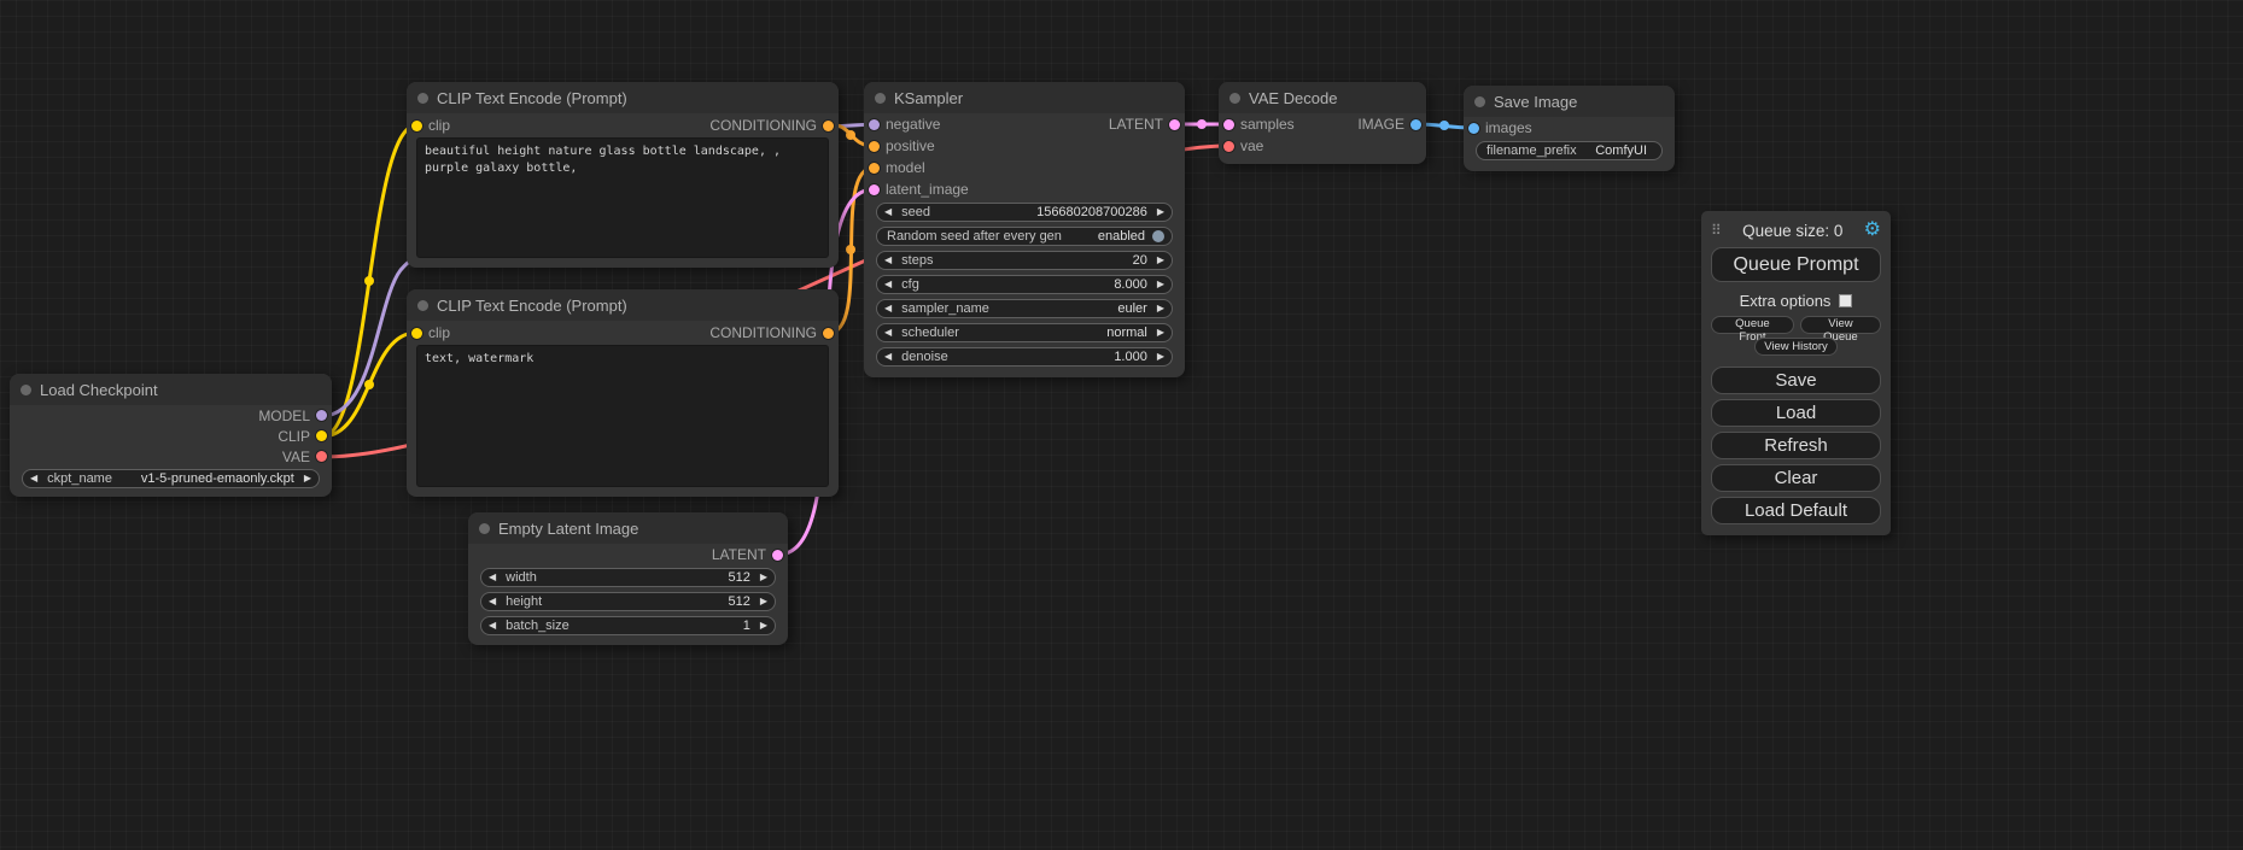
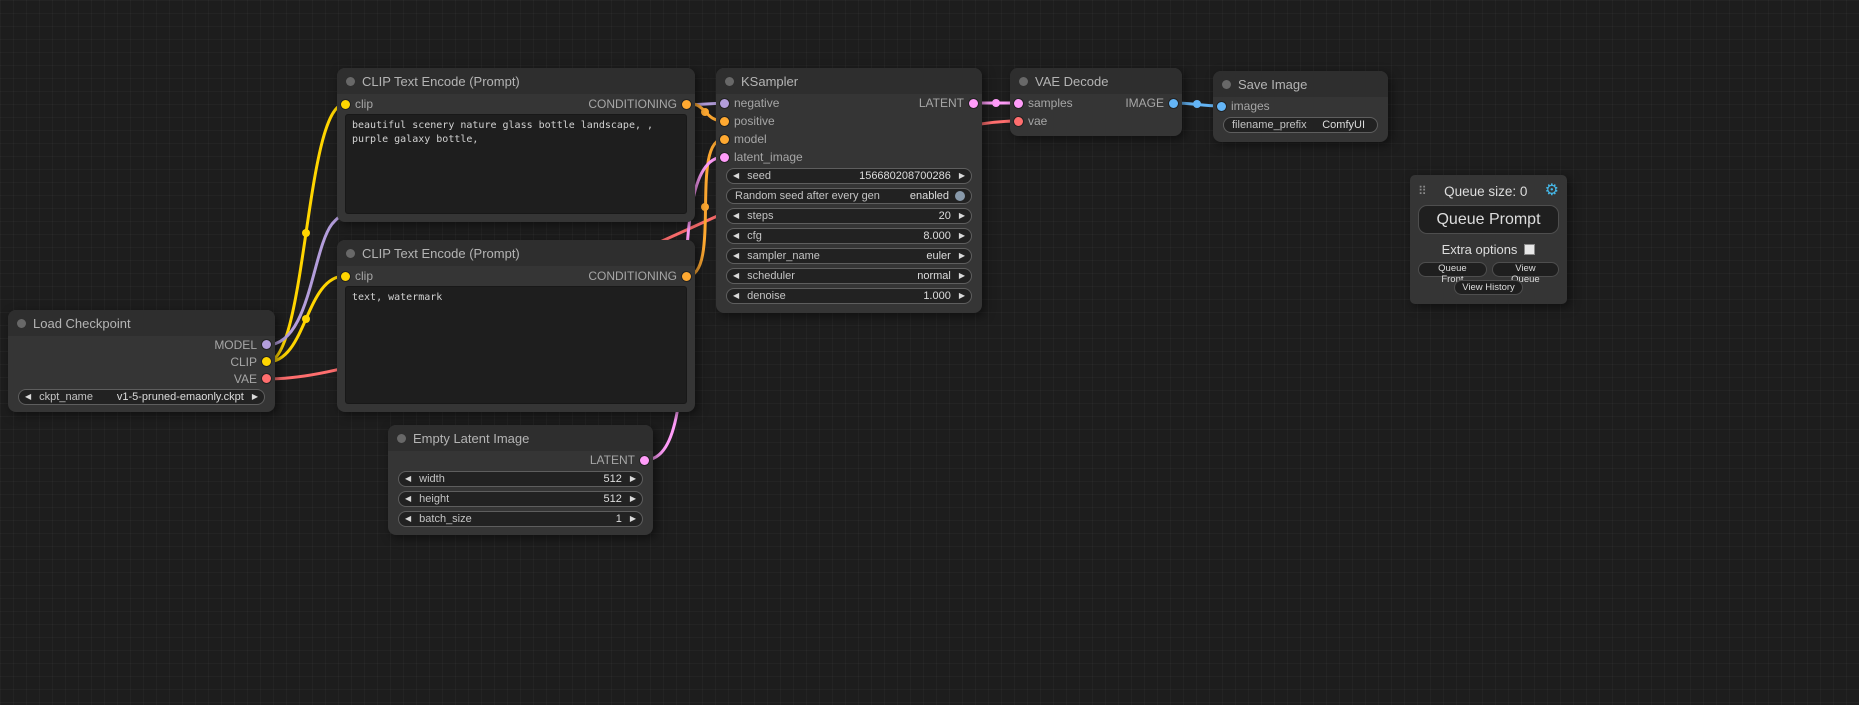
  Load Checkpoint
  MODEL
  CLIP
  VAE
  ◀
  ckpt_name
  v1-5-pruned-emaonly.ckpt
  ▶
  CLIP Text Encode (Prompt)
  clip
  CONDITIONING
- beautiful height nature glass bottle landscape, , purple galaxy bottle,
+ beautiful scenery nature glass bottle landscape, , purple galaxy bottle,
  CLIP Text Encode (Prompt)
  clip
  CONDITIONING
  text, watermark
  Empty Latent Image
  LATENT
  ◀
  width
  512
  ▶
  ◀
  height
  512
  ▶
  ◀
  batch_size
  1
  ▶
  KSampler
  negative
  LATENT
  positive
  model
  latent_image
  ◀
  seed
  156680208700286
  ▶
  Random seed after every gen
  enabled
  ◀
  steps
  20
  ▶
  ◀
  cfg
  8.000
  ▶
  ◀
  sampler_name
  euler
  ▶
  ◀
  scheduler
  normal
  ▶
  ◀
  denoise
  1.000
  ▶
  VAE Decode
  samples
  IMAGE
  vae
  Save Image
  images
  filename_prefix
  ComfyUI
  ⠿
  Queue size: 0
  ⚙
  Queue Prompt
  Extra options
  Queue Fro
  View ueue
  View History
- Save
- Load
- Refresh
- Clear
- Load Default
